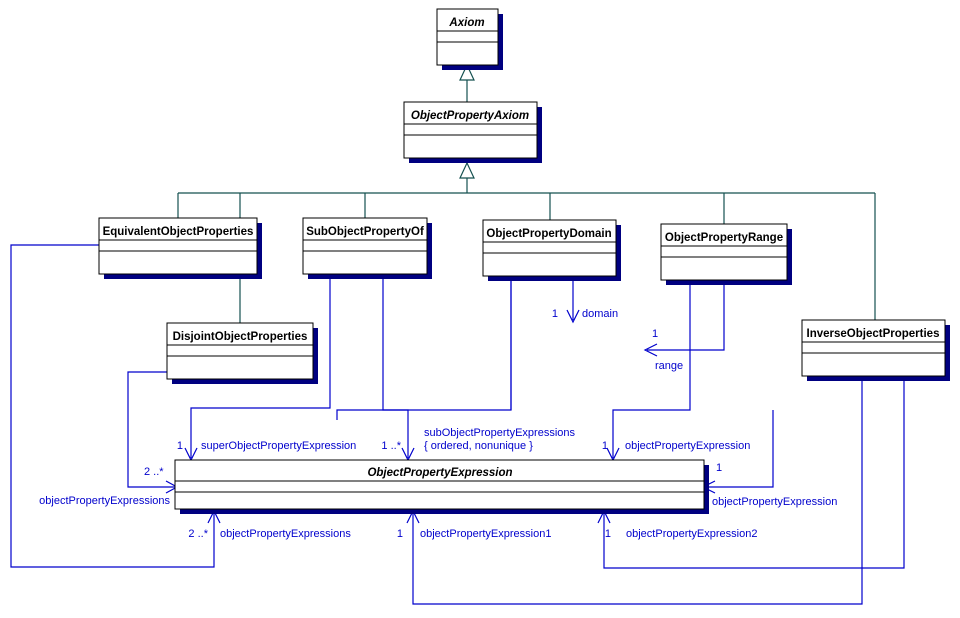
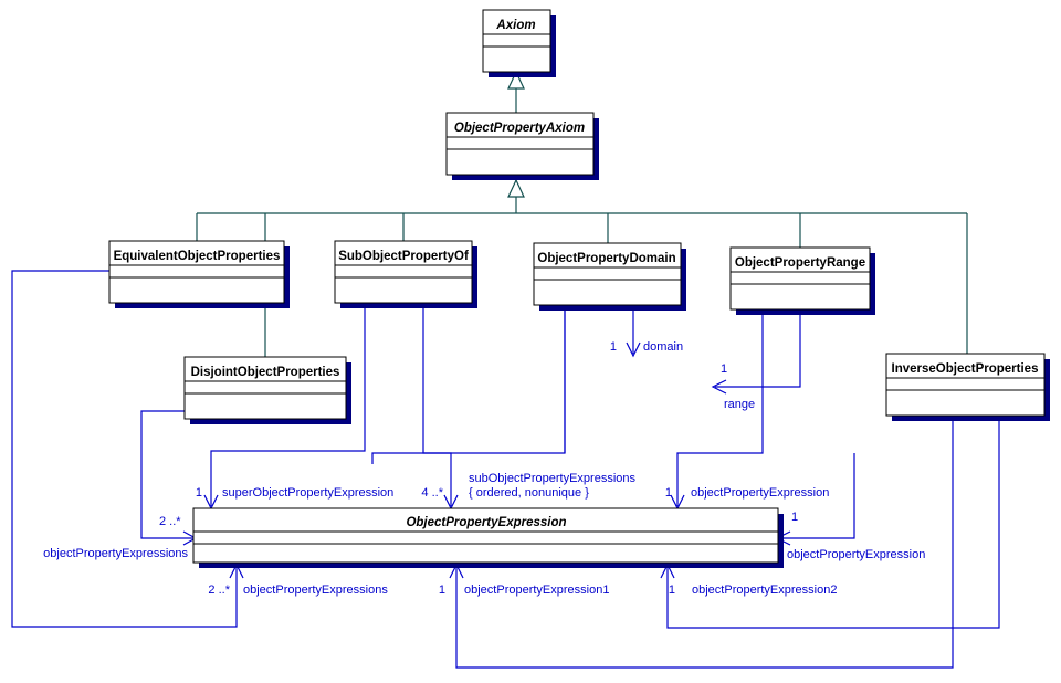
  Axiom
  ObjectPropertyAxiom
  EquivalentObjectProperties
  SubObjectPropertyOf
  ObjectPropertyDomain
  ObjectPropertyRange
  DisjointObjectProperties
  InverseObjectProperties
  ObjectPropertyExpression
  1
  domain
  1
  range
  1
  superObjectPropertyExpression
- 1 ..*
+ 4 ..*
  subObjectPropertyExpressions
  { ordered, nonunique }
  1
  objectPropertyExpression
  1
  objectPropertyExpression
  2 ..*
  objectPropertyExpressions
  2 ..*
  objectPropertyExpressions
  1
  objectPropertyExpression1
  1
  objectPropertyExpression2
